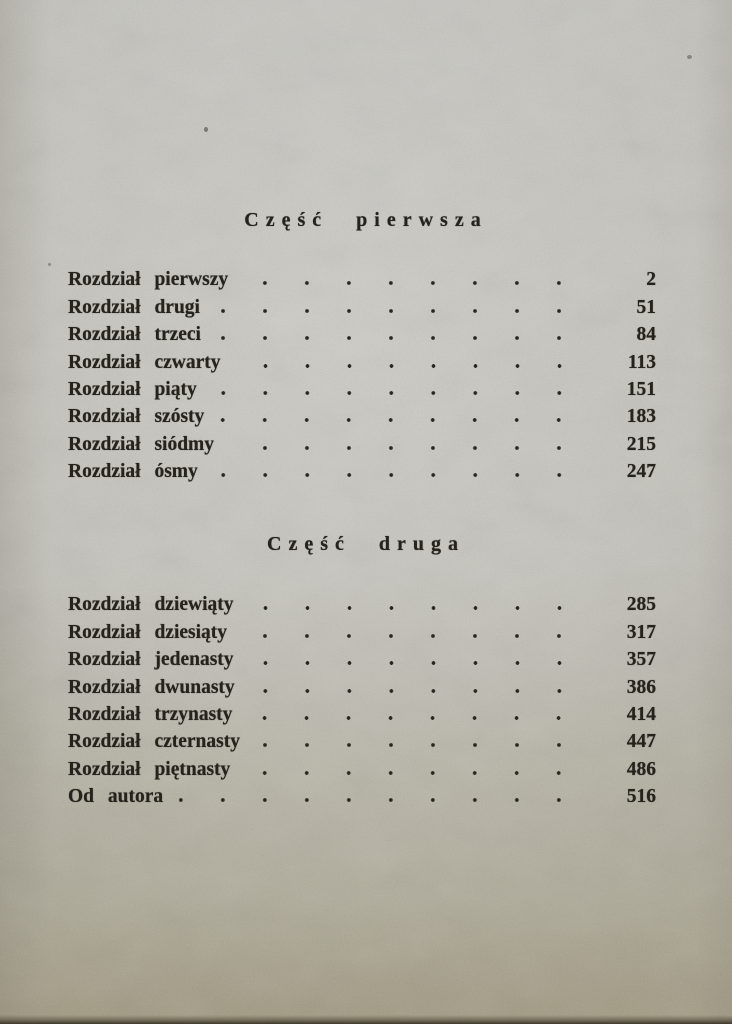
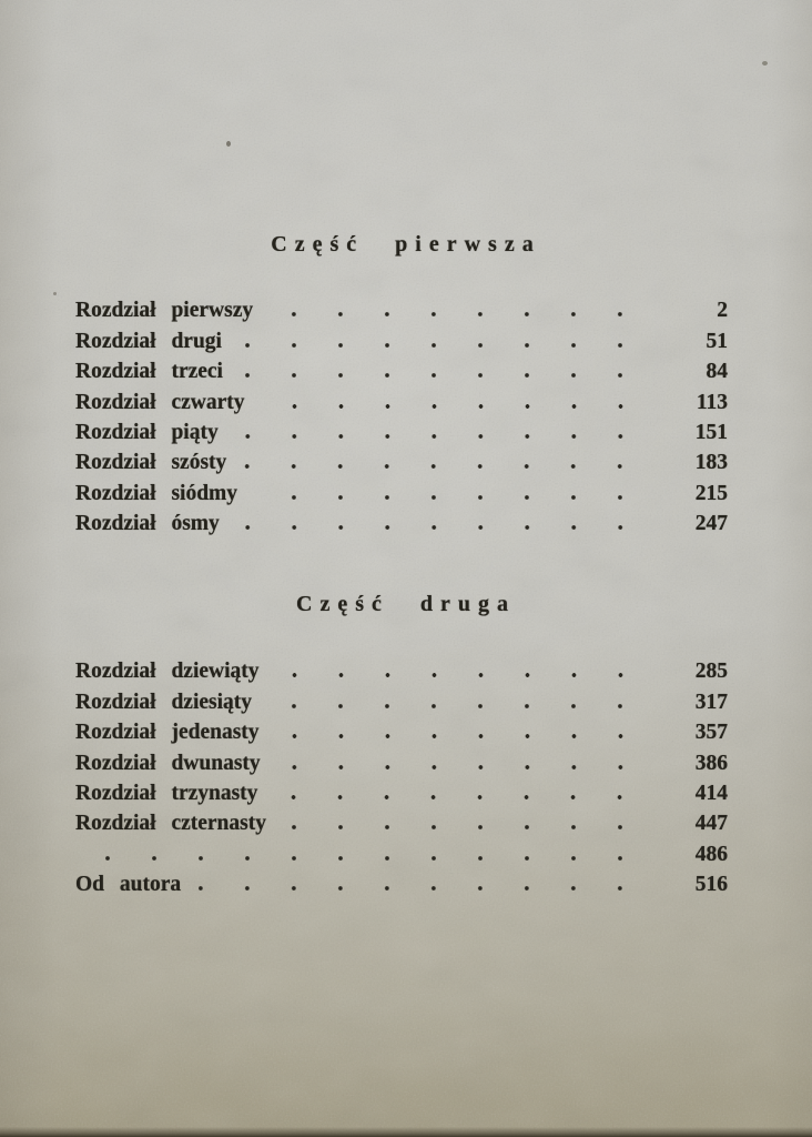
  Część pierwsza
  Rozdział pierwszy
  2
  Rozdział drugi
  51
  Rozdział trzeci
  84
  Rozdział czwarty
  113
  Rozdział piąty
  151
  Rozdział szósty
  183
  Rozdział siódmy
  215
  Rozdział ósmy
  247
  Część druga
  Rozdział dziewiąty
  285
  Rozdział dziesiąty
  317
  Rozdział jedenasty
  357
  Rozdział dwunasty
  386
  Rozdział trzynasty
  414
  Rozdział czternasty
  447
- Rozdział piętnasty
  486
  Od autora
  516
